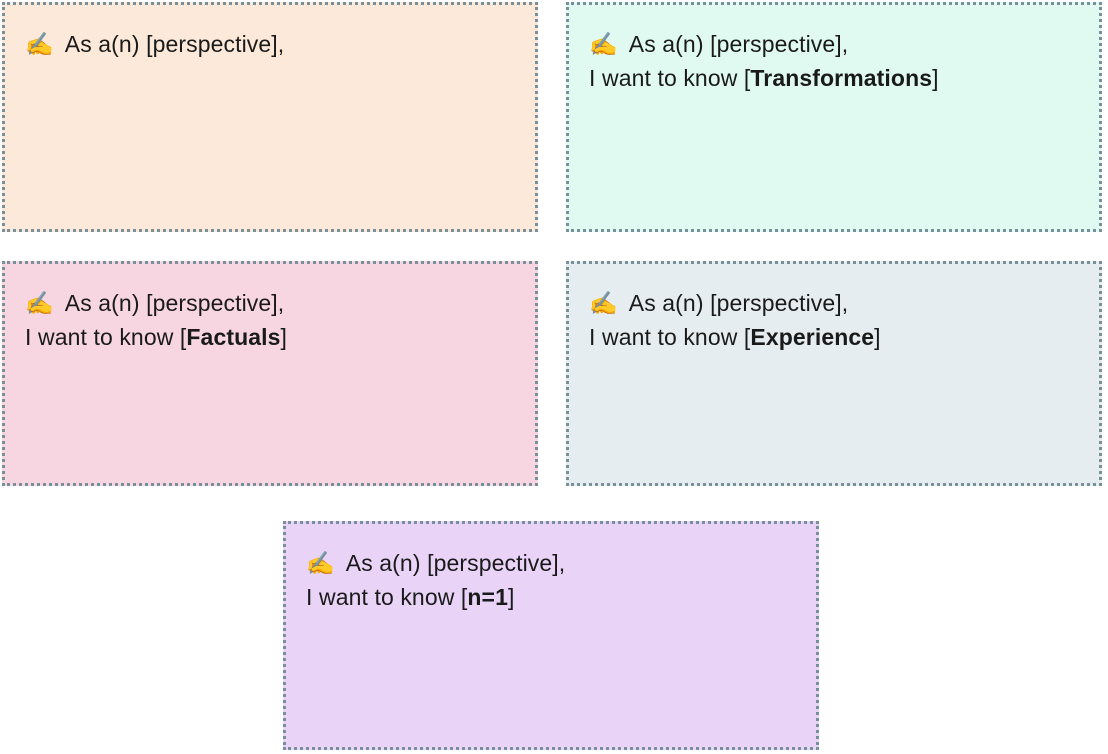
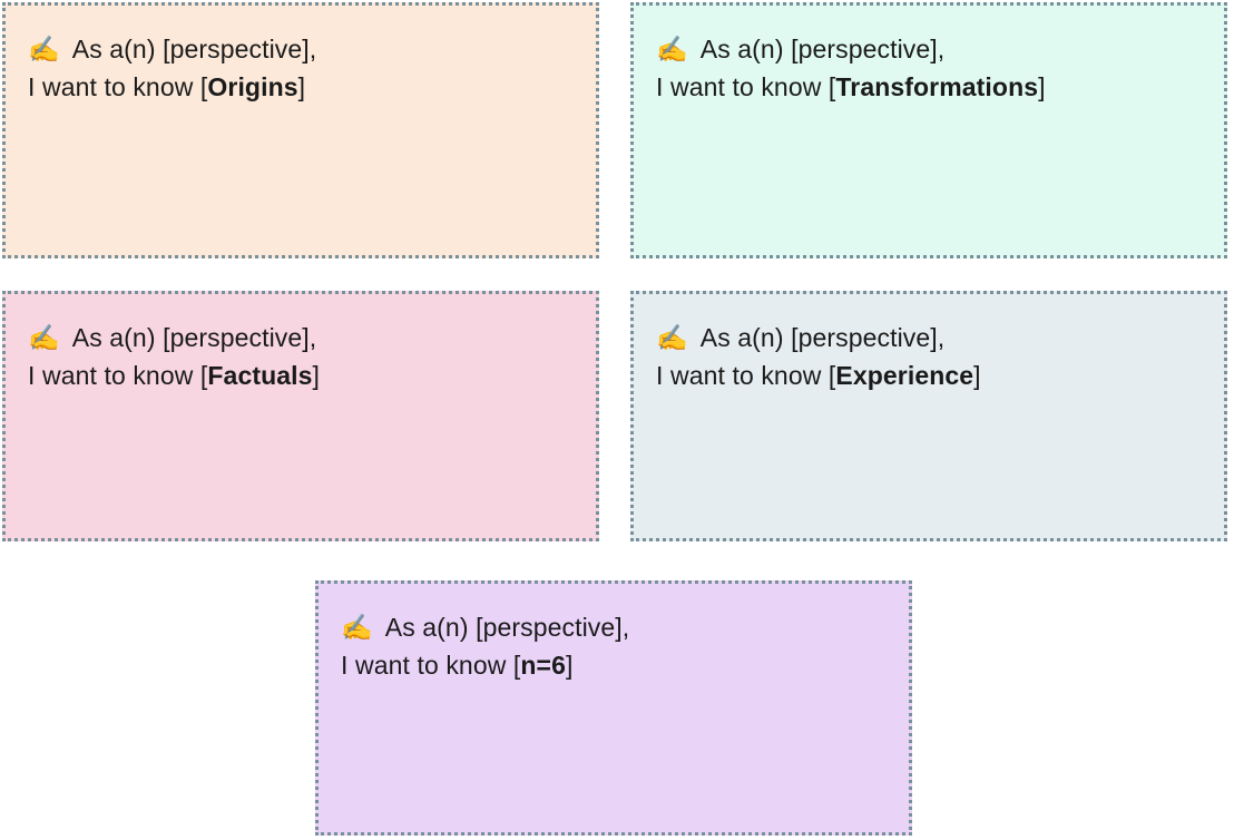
  ✍️ As a(n) [perspective],
+ I want to know [Origins]
  ✍️ As a(n) [perspective],
  I want to know [Transformations]
  ✍️ As a(n) [perspective],
  I want to know [Factuals]
  ✍️ As a(n) [perspective],
  I want to know [Experience]
  ✍️ As a(n) [perspective],
- I want to know [n=1]
+ I want to know [n=6]
